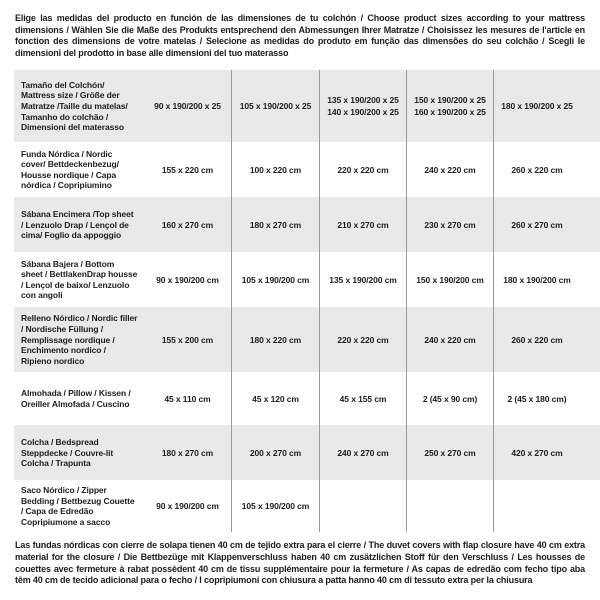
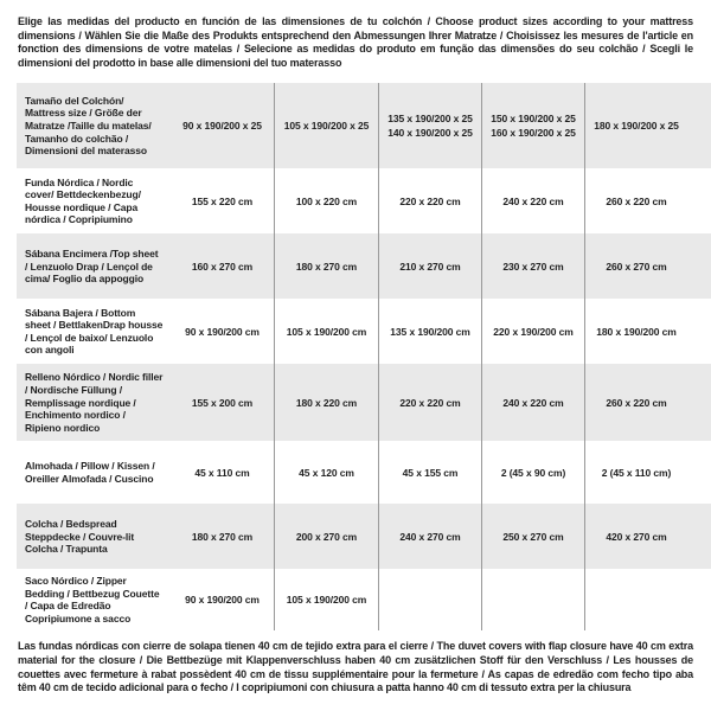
  Elige las medidas del producto en función de las dimensiones de tu colchón / Choose product sizes according to your mattress dimensions / Wählen Sie die Maße des Produkts entsprechend den Abmessungen Ihrer Matratze / Choisissez les mesures de l'article en fonction des dimensions de votre matelas / Selecione as medidas do produto em função das dimensões do seu colchão / Scegli le dimensioni del prodotto in base alle dimensioni del tuo materasso
  Tamaño del Colchón/ Mattress size / Größe der Matratze /Taille du matelas/ Tamanho do colchão / Dimensioni del materasso
  90 x 190/200 x 25
  105 x 190/200 x 25
  135 x 190/200 x 25
  140 x 190/200 x 25
  150 x 190/200 x 25
  160 x 190/200 x 25
  180 x 190/200 x 25
  Funda Nórdica / Nordic cover/ Bettdeckenbezug/ Housse nordique / Capa nórdica / Copripiumino
  155 x 220 cm
  100 x 220 cm
  220 x 220 cm
  240 x 220 cm
  260 x 220 cm
  Sábana Encimera /Top sheet / Lenzuolo Drap / Lençol de cima/ Foglio da appoggio
  160 x 270 cm
  180 x 270 cm
  210 x 270 cm
  230 x 270 cm
  260 x 270 cm
  Sábana Bajera / Bottom sheet / BettlakenDrap housse / Lençol de baixo/ Lenzuolo con angoli
  90 x 190/200 cm
  105 x 190/200 cm
  135 x 190/200 cm
- 150 x 190/200 cm
+ 220 x 190/200 cm
  180 x 190/200 cm
  Relleno Nórdico / Nordic filler / Nordische Füllung / Remplissage nordique / Enchimento nordico / Ripieno nordico
  155 x 200 cm
  180 x 220 cm
  220 x 220 cm
  240 x 220 cm
  260 x 220 cm
  Almohada / Pillow / Kissen / Oreiller Almofada / Cuscino
  45 x 110 cm
  45 x 120 cm
  45 x 155 cm
  2 (45 x 90 cm)
- 2 (45 x 180 cm)
+ 2 (45 x 110 cm)
  Colcha / Bedspread Steppdecke / Couvre-lit Colcha / Trapunta
  180 x 270 cm
  200 x 270 cm
  240 x 270 cm
  250 x 270 cm
  420 x 270 cm
  Saco Nórdico / Zipper Bedding / Bettbezug Couette / Capa de Edredão Copripiumone a sacco
  90 x 190/200 cm
  105 x 190/200 cm
  Las fundas nórdicas con cierre de solapa tienen 40 cm de tejido extra para el cierre / The duvet covers with flap closure have 40 cm extra material for the closure / Die Bettbezüge mit Klappenverschluss haben 40 cm zusätzlichen Stoff für den Verschluss / Les housses de couettes avec fermeture à rabat possèdent 40 cm de tissu supplémentaire pour la fermeture / As capas de edredão com fecho tipo aba têm 40 cm de tecido adicional para o fecho / I copripiumoni con chiusura a patta hanno 40 cm di tessuto extra per la chiusura
